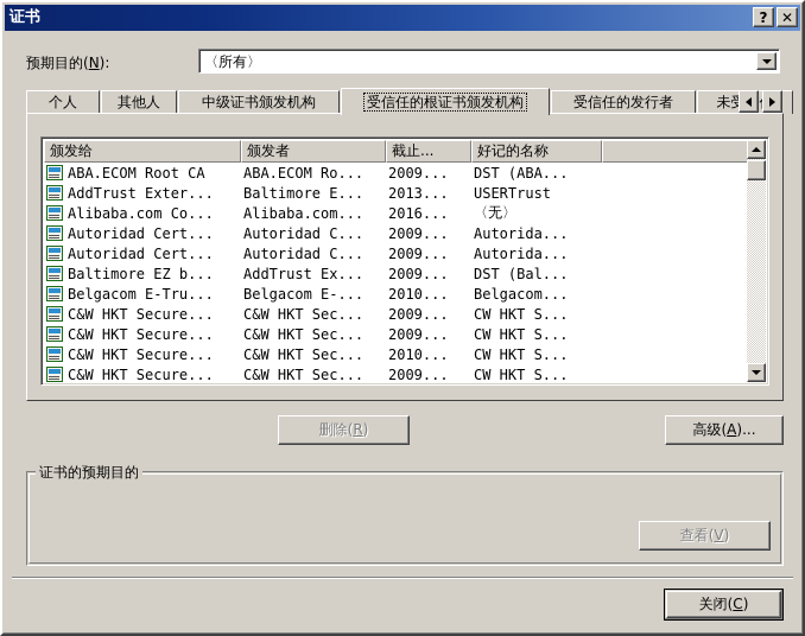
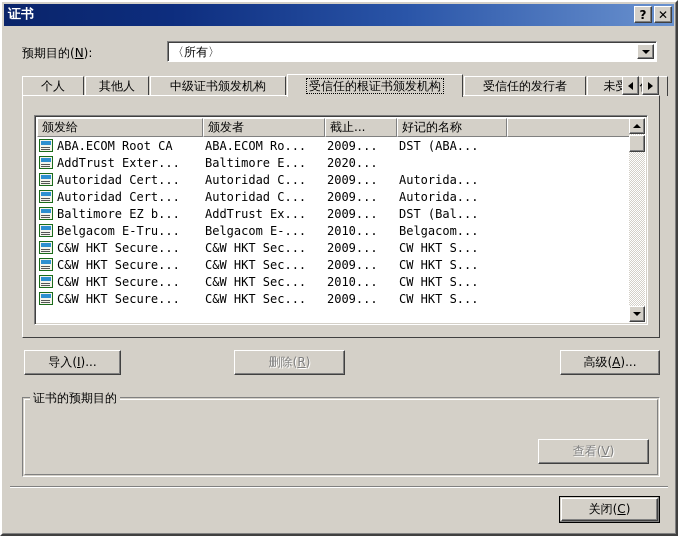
  证书
  ?
  ✕
  预期目的(N):
  〈所有〉
  受信任的发行者
  受信任的根证书颁发机构
  中级证书颁发机构
  其他人
  个人
  颁发给
  颁发者
  截止...
  好记的名称
  ABA.ECOM Root CA
  ABA.ECOM Ro...
  2009...
  DST (ABA...
  AddTrust Exter...
  Baltimore E...
- 2013...
+ 2020...
- USERTrust
- Alibaba.com Co...
- Alibaba.com...
- 2016...
- 〈无〉
  Autoridad Cert...
  Autoridad C...
  2009...
  Autorida...
  Autoridad Cert...
  Autoridad C...
  2009...
  Autorida...
  Baltimore EZ b...
  AddTrust Ex...
  2009...
  DST (Bal...
  Belgacom E-Tru...
  Belgacom E-...
  2010...
  Belgacom...
  C&W HKT Secure...
  C&W HKT Sec...
  2009...
  CW HKT S...
  C&W HKT Secure...
  C&W HKT Sec...
  2009...
  CW HKT S...
  C&W HKT Secure...
  C&W HKT Sec...
  2010...
  CW HKT S...
  C&W HKT Secure...
  C&W HKT Sec...
  2009...
  CW HKT S...
+ 导入(I)...
  删除(R)
  高级(A)...
  证书的预期目的
  查看(V)
  关闭(C)
